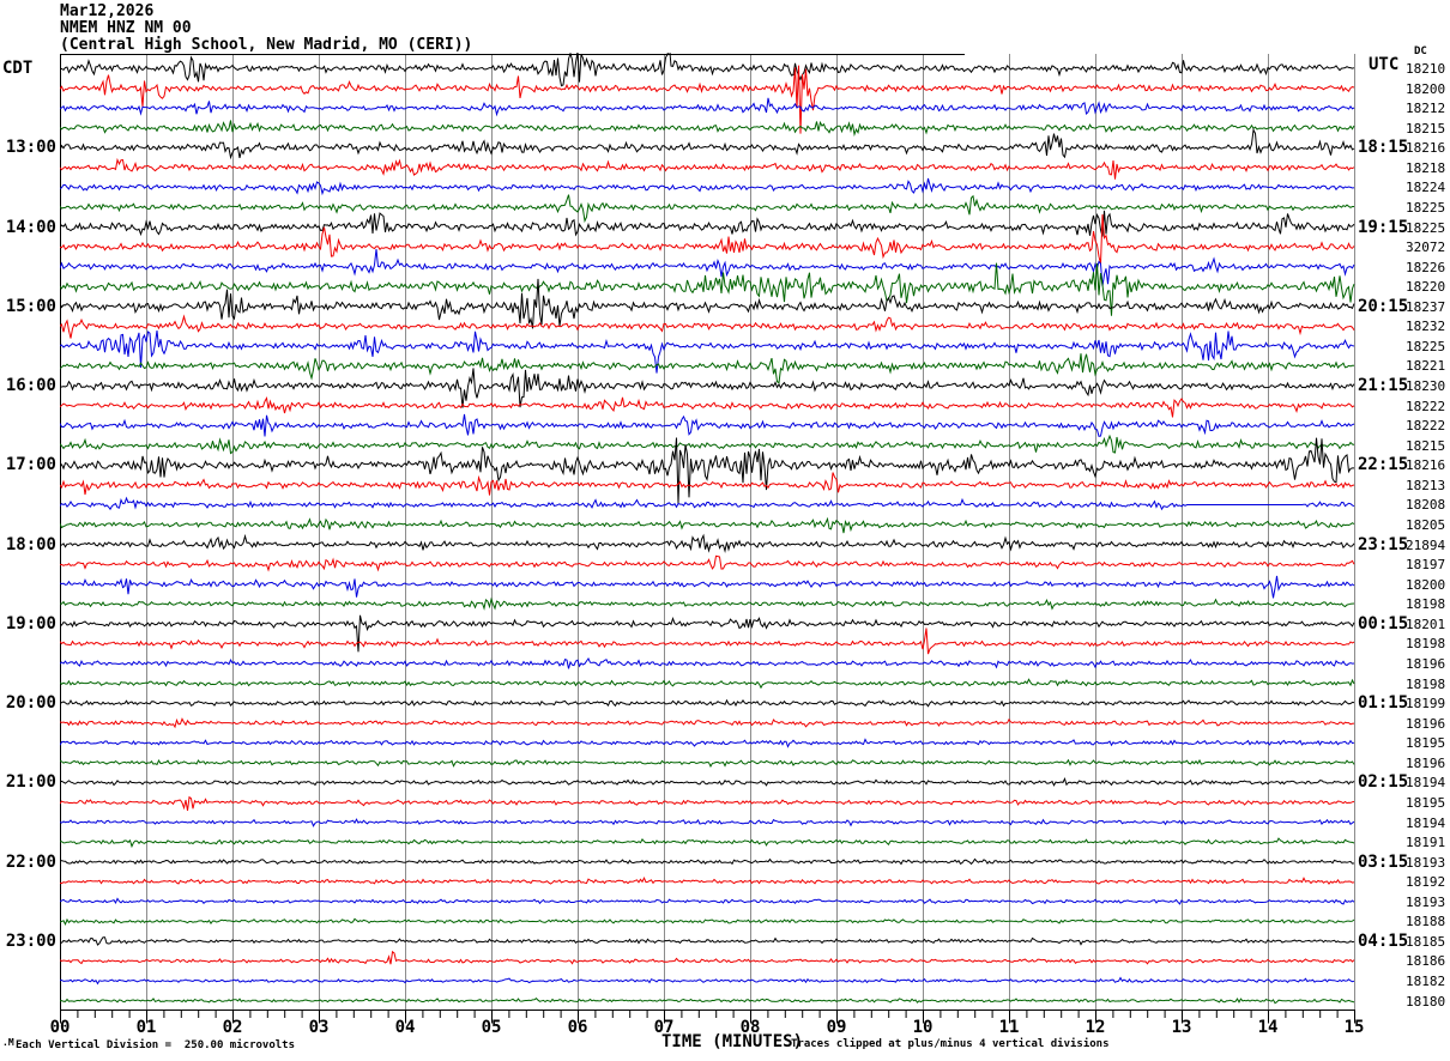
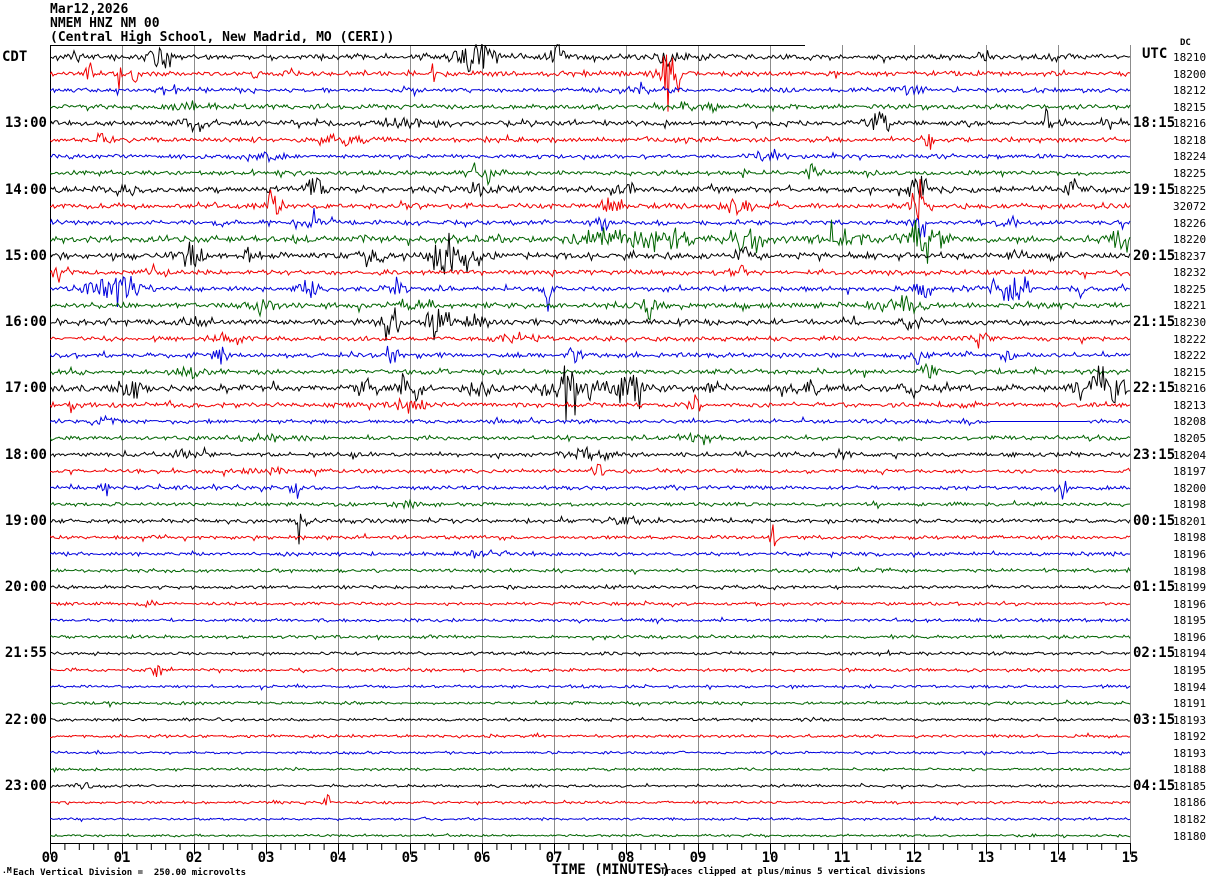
  Mar12,2026
  NMEM HNZ NM 00
  (Central High School, New Madrid, MO (CERI))
  CDT
  UTC
  DC
  13:00
  14:00
  15:00
  16:00
  17:00
  18:00
  19:00
  20:00
- 21:00
+ 21:55
  22:00
  23:00
  18:15
  19:15
  20:15
  21:15
  22:15
  23:15
  00:15
  01:15
  02:15
  03:15
  04:15
  18210
  18200
  18212
  18215
  18216
  18218
  18224
  18225
  18225
  32072
  18226
  18220
  18237
  18232
  18225
  18221
  18230
  18222
  18222
  18215
  18216
  18213
  18208
  18205
- 21894
+ 18204
  18197
  18200
  18198
  18201
  18198
  18196
  18198
  18199
  18196
  18195
  18196
  18194
  18195
  18194
  18191
  18193
  18192
  18193
  18188
  18185
  18186
  18182
  18180
  00
  01
  02
  03
  04
  05
  06
  07
  08
  09
  10
  11
  12
  13
  14
  15
  Each Vertical Division = 250.00 microvolts
  TIME (MINUTES)
- Traces clipped at plus/minus 4 vertical divisions
+ Traces clipped at plus/minus 5 vertical divisions
  .M
